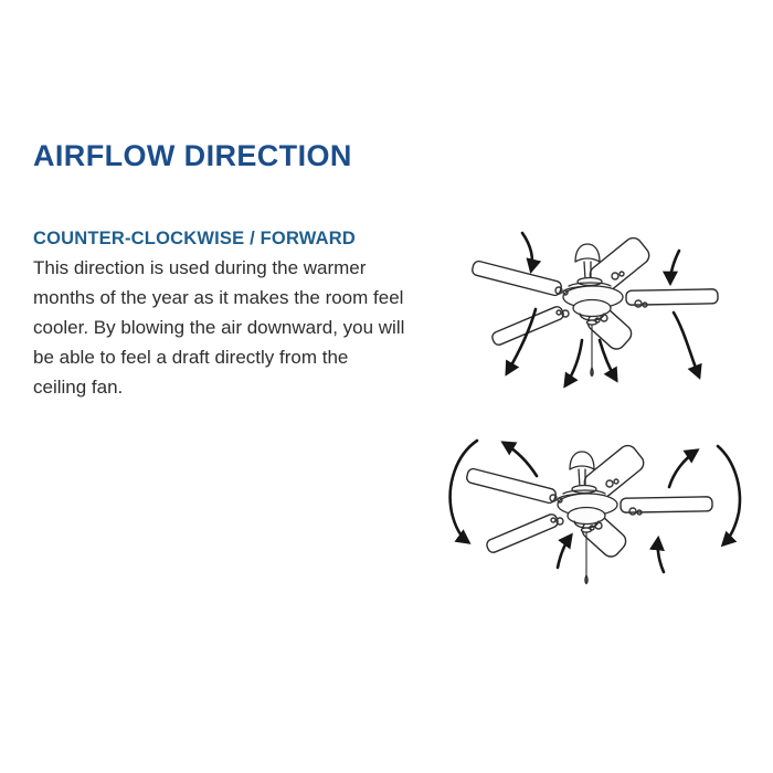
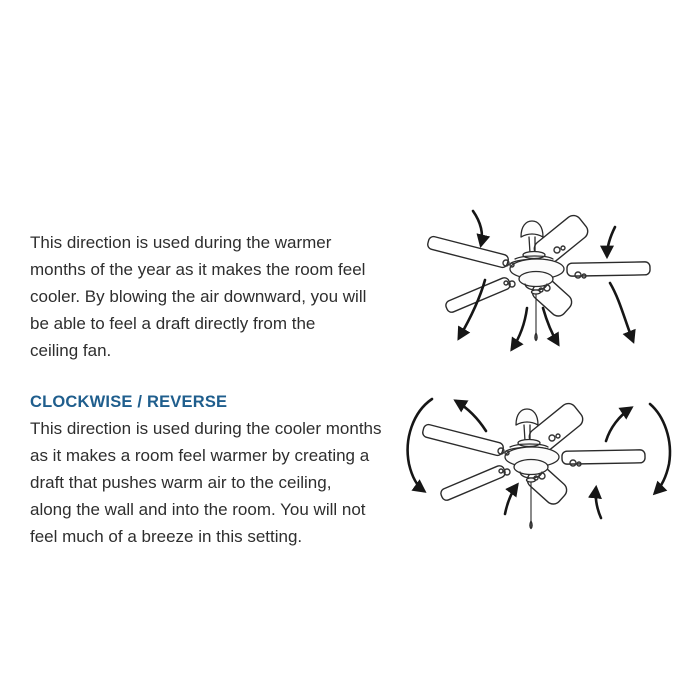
- AIRFLOW DIRECTION
- COUNTER-CLOCKWISE / FORWARD
  This direction is used during the warmer
  months of the year as it makes the room feel
  cooler. By blowing the air downward, you will
  be able to feel a draft directly from the
  ceiling fan.
+ CLOCKWISE / REVERSE
+ This direction is used during the cooler months
+ as it makes a room feel warmer by creating a
+ draft that pushes warm air to the ceiling,
+ along the wall and into the room. You will not
+ feel much of a breeze in this setting.
